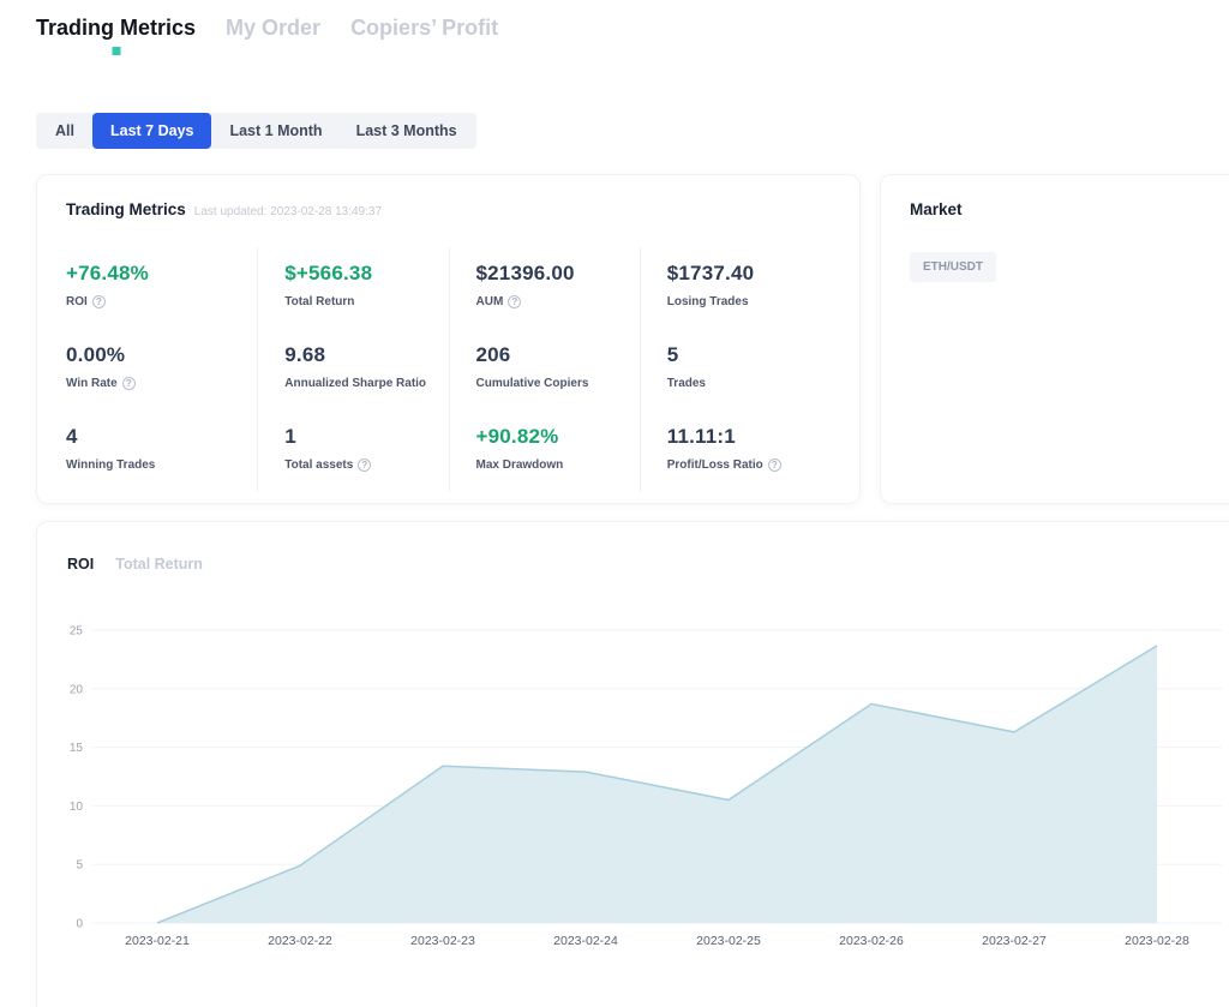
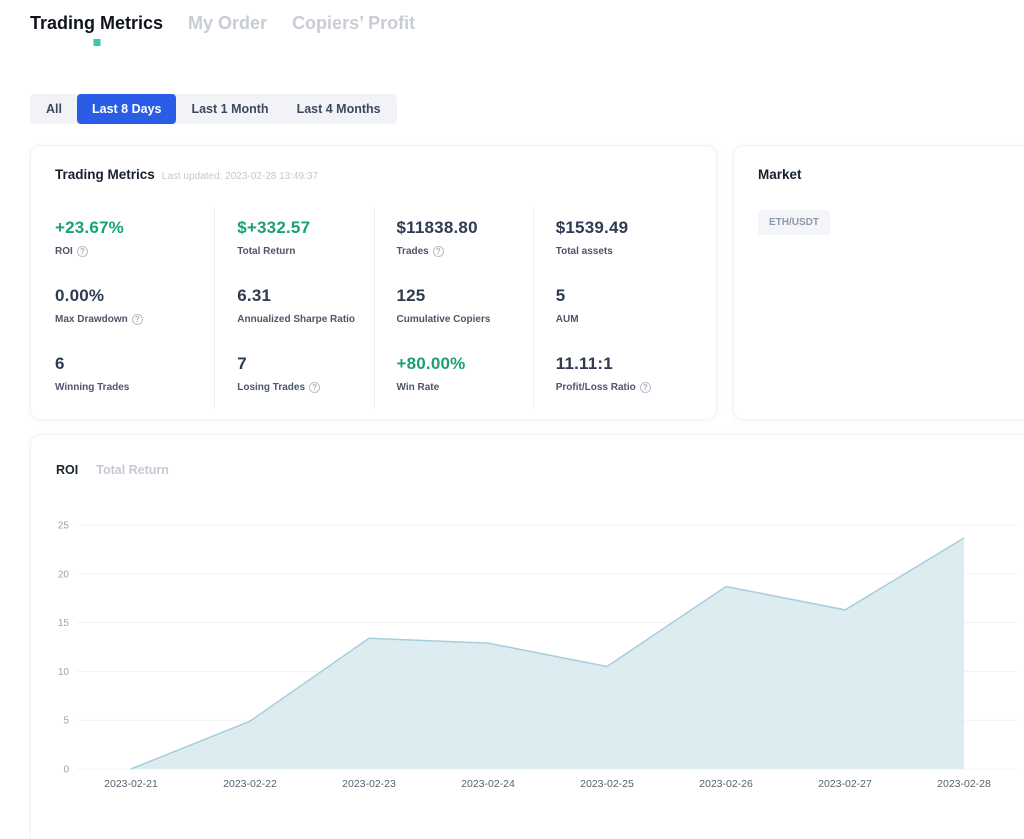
  Trading Metrics
  My Order
  Copiers’ Profit
  All
- Last 7 Days
+ Last 8 Days
  Last 1 Month
- Last 3 Months
+ Last 4 Months
  Trading Metrics
  Last updated: 2023-02-28 13:49:37
- +76.48%
+ +23.67%
  ROI
  ?
- $+566.38
+ $+332.57
  Total Return
- $21396.00
+ $11838.80
- AUM
+ Trades
  ?
- $1737.40
+ $1539.49
- Losing Trades
+ Total assets
  0.00%
- Win Rate
+ Max Drawdown
  ?
- 9.68
+ 6.31
  Annualized Sharpe Ratio
- 206
+ 125
  Cumulative Copiers
  5
- Trades
+ AUM
- 4
+ 6
  Winning Trades
- 1
+ 7
- Total assets
+ Losing Trades
  ?
- +90.82%
+ +80.00%
- Max Drawdown
+ Win Rate
  11.11:1
  Profit/Loss Ratio
  ?
  Market
  ETH/USDT
  ROI
  Total Return
  0
  5
  10
  15
  20
  25
  2023-02-21
  2023-02-22
  2023-02-23
  2023-02-24
  2023-02-25
  2023-02-26
  2023-02-27
  2023-02-28
